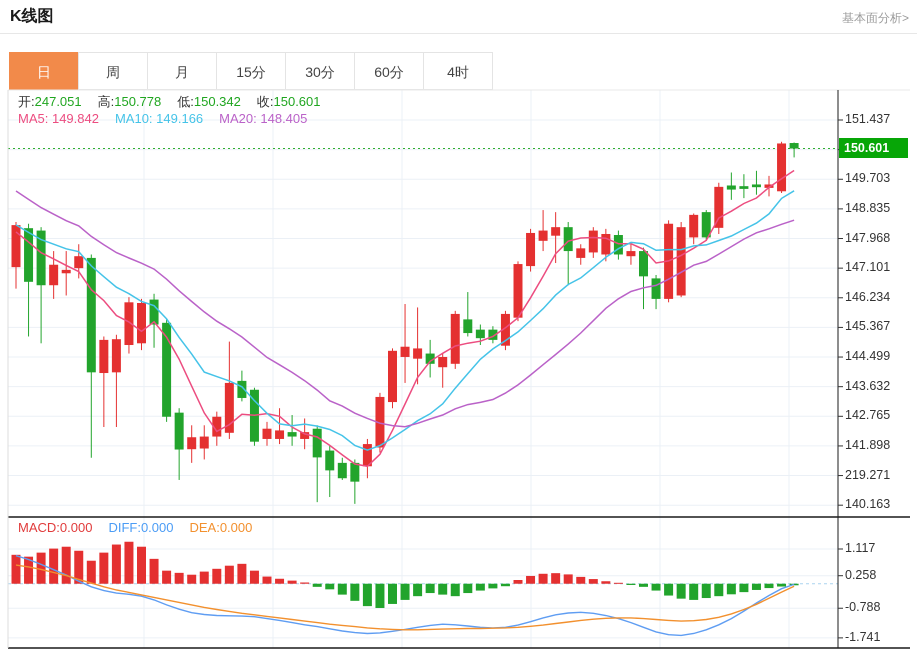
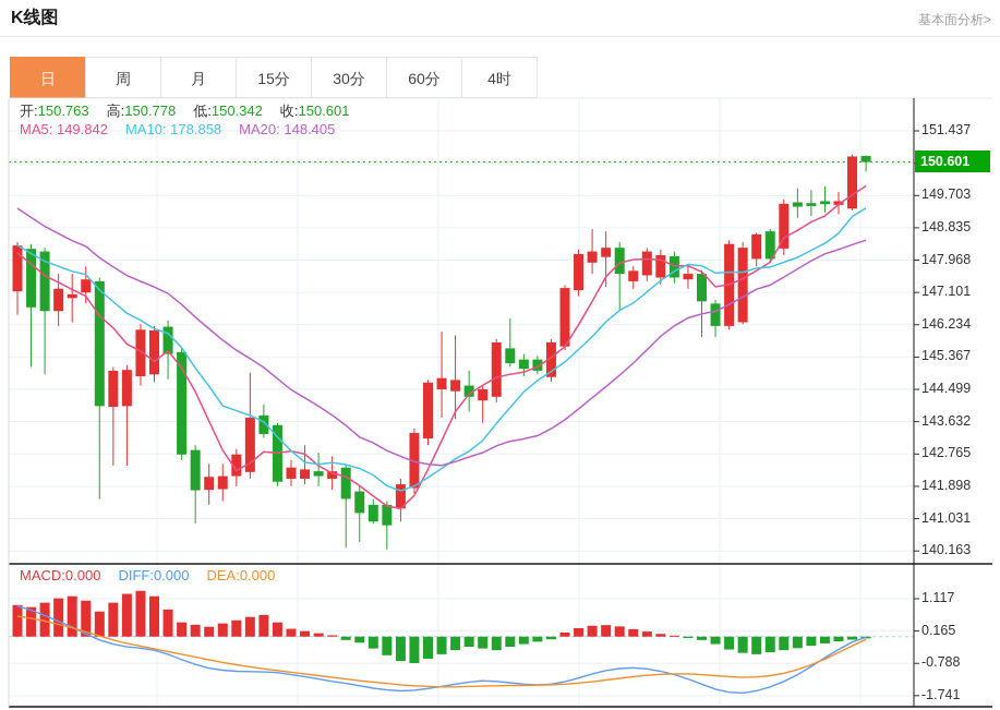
  K线图
  基本面分析>
  日
  周
  月
  15分
  30分
  60分
  4时
- 开:247.051
+ 开:150.763
  高:150.778
  低:150.342
  收:150.601
  MA5: 149.842
- MA10: 149.166
+ MA10: 178.858
  MA20: 148.405
  MACD:0.000
  DIFF:0.000
  DEA:0.000
  150.601
  151.437
  149.703
  148.835
  147.968
  147.101
  146.234
  145.367
  144.499
  143.632
  142.765
  141.898
- 219.271
+ 141.031
  140.163
  1.117
- 0.258
+ 0.165
  -0.788
  -1.741
